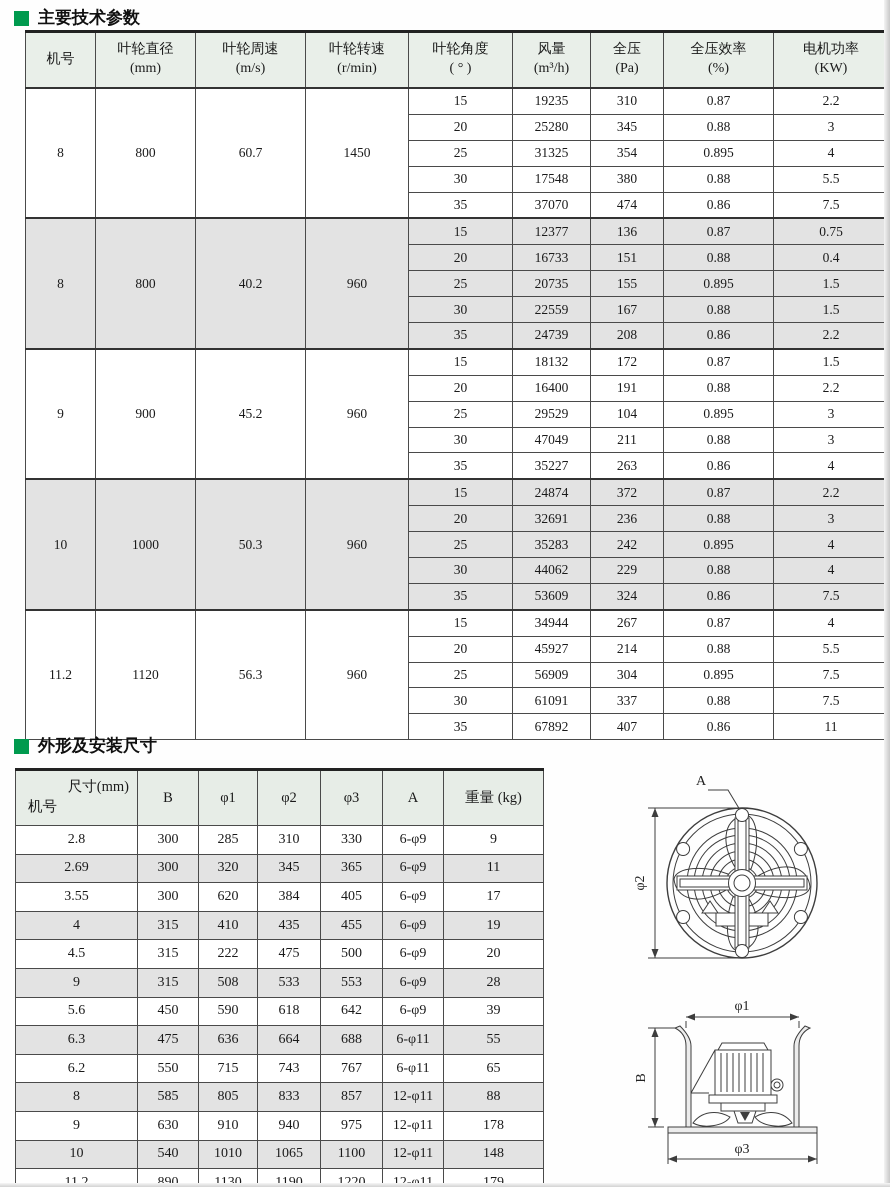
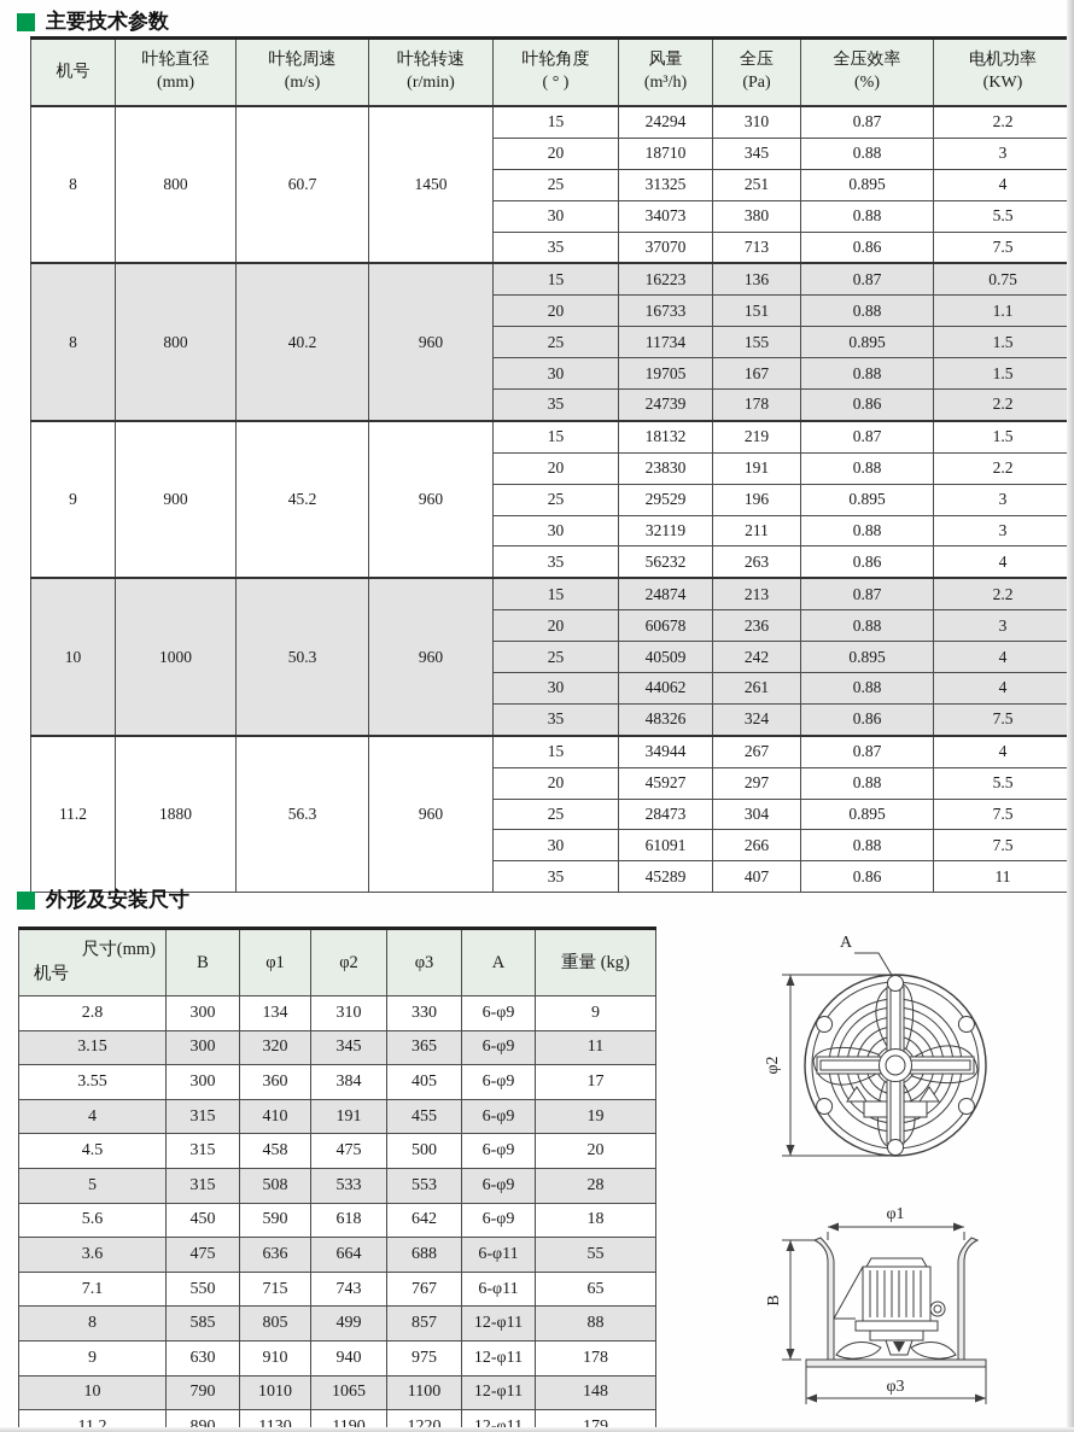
  主要技术参数
  机号	叶轮直径 (mm)	叶轮周速 (m/s)	叶轮转速 (r/min)	叶轮角度 ( ° )	风量 (m³/h)	全压 (Pa)	全压效率 (%)	电机功率 (KW)
- 8	800	60.7	1450	15	19235	310	0.87	2.2
+ 8	800	60.7	1450	15	24294	310	0.87	2.2
- 20	25280	345	0.88	3
+ 20	18710	345	0.88	3
- 25	31325	354	0.895	4
+ 25	31325	251	0.895	4
- 30	17548	380	0.88	5.5
+ 30	34073	380	0.88	5.5
- 35	37070	474	0.86	7.5
+ 35	37070	713	0.86	7.5
- 8	800	40.2	960	15	12377	136	0.87	0.75
+ 8	800	40.2	960	15	16223	136	0.87	0.75
- 20	16733	151	0.88	0.4
+ 20	16733	151	0.88	1.1
- 25	20735	155	0.895	1.5
+ 25	11734	155	0.895	1.5
- 30	22559	167	0.88	1.5
+ 30	19705	167	0.88	1.5
- 35	24739	208	0.86	2.2
+ 35	24739	178	0.86	2.2
- 9	900	45.2	960	15	18132	172	0.87	1.5
+ 9	900	45.2	960	15	18132	219	0.87	1.5
- 20	16400	191	0.88	2.2
+ 20	23830	191	0.88	2.2
- 25	29529	104	0.895	3
+ 25	29529	196	0.895	3
- 30	47049	211	0.88	3
+ 30	32119	211	0.88	3
- 35	35227	263	0.86	4
+ 35	56232	263	0.86	4
- 10	1000	50.3	960	15	24874	372	0.87	2.2
+ 10	1000	50.3	960	15	24874	213	0.87	2.2
- 20	32691	236	0.88	3
+ 20	60678	236	0.88	3
- 25	35283	242	0.895	4
+ 25	40509	242	0.895	4
- 30	44062	229	0.88	4
+ 30	44062	261	0.88	4
- 35	53609	324	0.86	7.5
+ 35	48326	324	0.86	7.5
- 11.2	1120	56.3	960	15	34944	267	0.87	4
+ 11.2	1880	56.3	960	15	34944	267	0.87	4
- 20	45927	214	0.88	5.5
+ 20	45927	297	0.88	5.5
- 25	56909	304	0.895	7.5
+ 25	28473	304	0.895	7.5
- 30	61091	337	0.88	7.5
+ 30	61091	266	0.88	7.5
- 35	67892	407	0.86	11
+ 35	45289	407	0.86	11
  外形及安装尺寸
  尺寸(mm) 机号	B	φ1	φ2	φ3	A	重量 (kg)
- 2.8	300	285	310	330	6-φ9	9
+ 2.8	300	134	310	330	6-φ9	9
- 2.69	300	320	345	365	6-φ9	11
+ 3.15	300	320	345	365	6-φ9	11
- 3.55	300	620	384	405	6-φ9	17
+ 3.55	300	360	384	405	6-φ9	17
- 4	315	410	435	455	6-φ9	19
+ 4	315	410	191	455	6-φ9	19
- 4.5	315	222	475	500	6-φ9	20
+ 4.5	315	458	475	500	6-φ9	20
- 9	315	508	533	553	6-φ9	28
+ 5	315	508	533	553	6-φ9	28
- 5.6	450	590	618	642	6-φ9	39
+ 5.6	450	590	618	642	6-φ9	18
- 6.3	475	636	664	688	6-φ11	55
+ 3.6	475	636	664	688	6-φ11	55
- 6.2	550	715	743	767	6-φ11	65
+ 7.1	550	715	743	767	6-φ11	65
- 8	585	805	833	857	12-φ11	88
+ 8	585	805	499	857	12-φ11	88
  9	630	910	940	975	12-φ11	178
- 10	540	1010	1065	1100	12-φ11	148
+ 10	790	1010	1065	1100	12-φ11	148
  A
  φ1
  φ3
